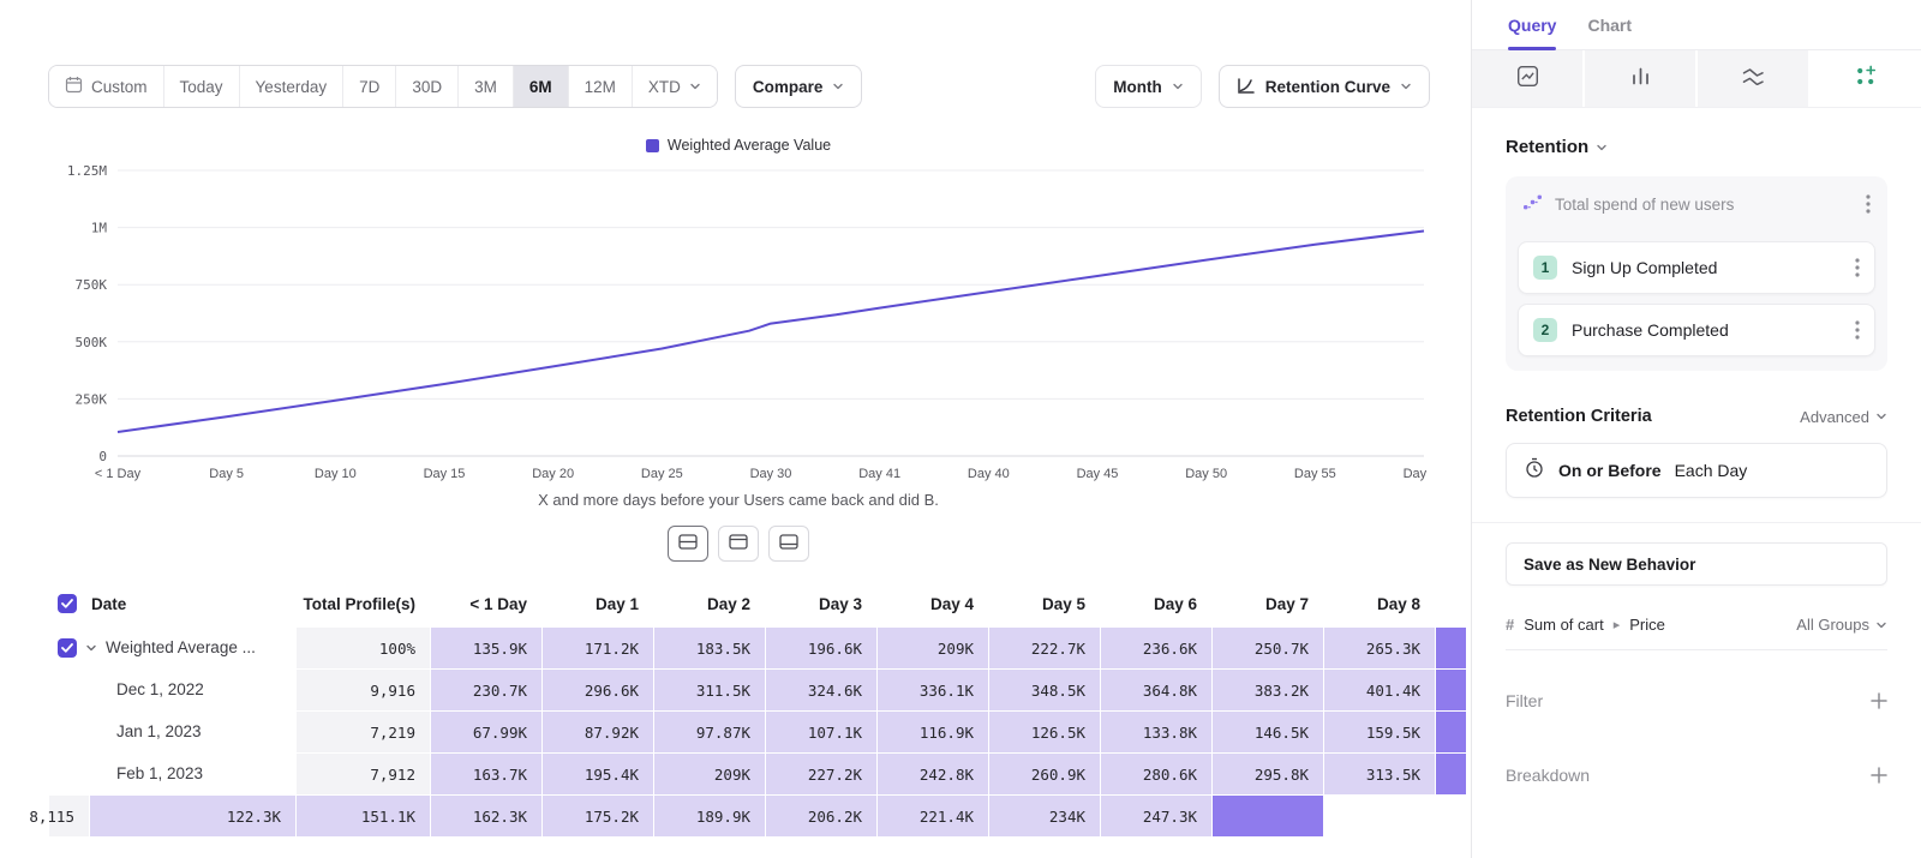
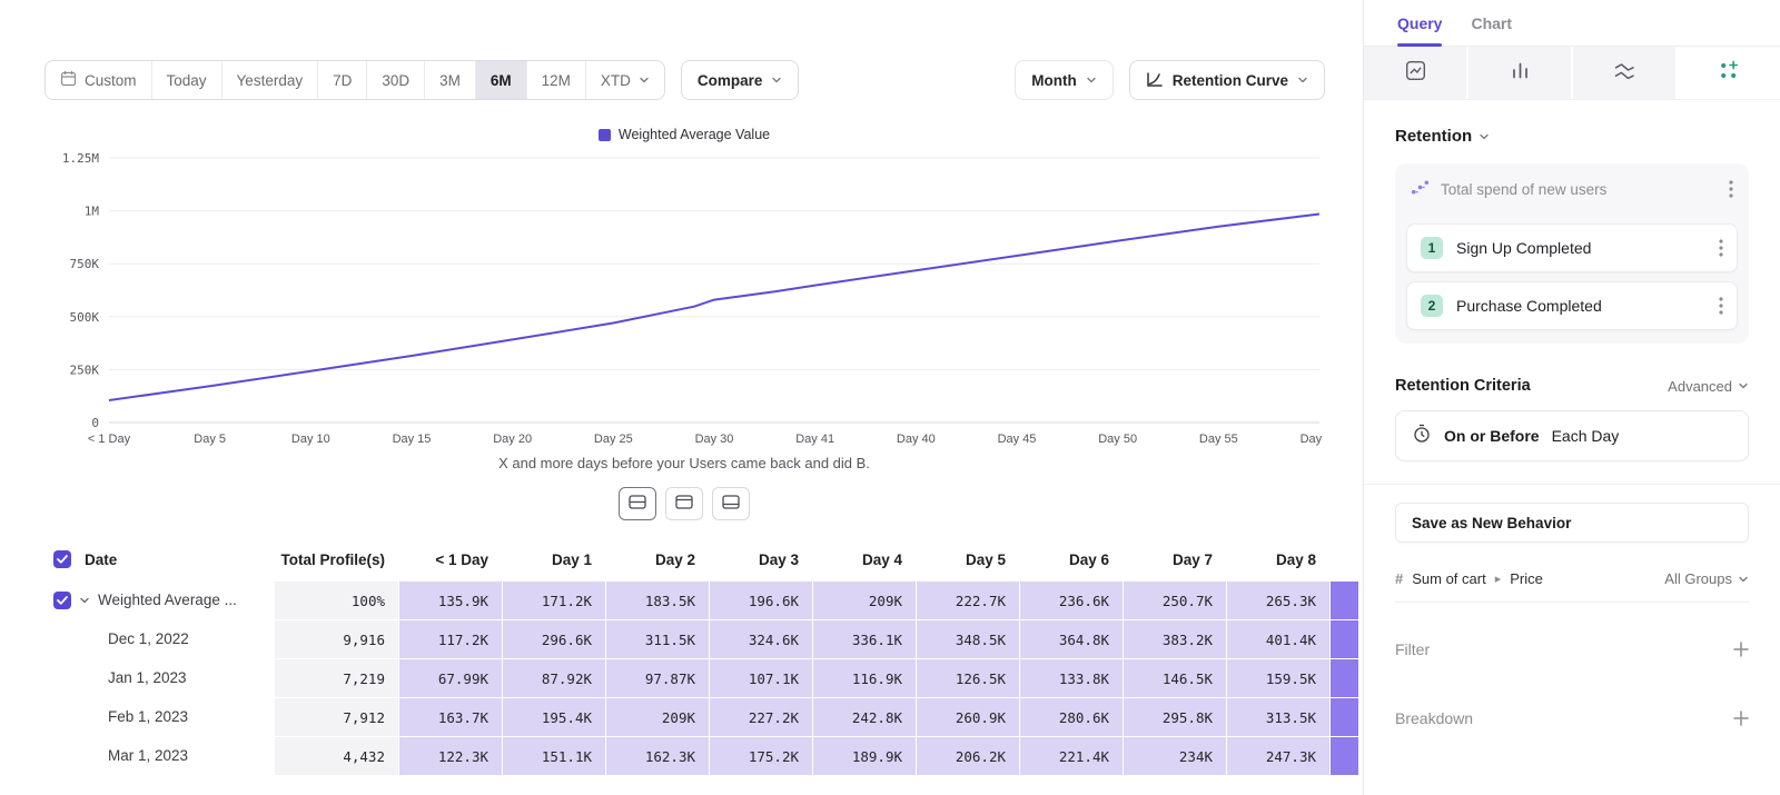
  Custom
  Today
  Yesterday
  7D
  30D
  3M
  6M
  12M
  XTD
  Compare
  Month
  Retention Curve
  Weighted Average Value
  0
  250K
  500K
  750K
  1M
  1.25M
  < 1 Day
  Day 5
  Day 10
  Day 15
  Day 20
  Day 25
  Day 30
  Day 41
  Day 40
  Day 45
  Day 50
  Day 55
  X and more days before your Users came back and did B.
  Date
  Total Profile(s)
  < 1 Day
  Day 1
  Day 2
  Day 3
  Day 4
  Day 5
  Day 6
  Day 7
  Day 8
  Weighted Average ...
  100%
  135.9K
  171.2K
  183.5K
  196.6K
  209K
  222.7K
  236.6K
  250.7K
  265.3K
  Dec 1, 2022
  9,916
- 230.7K
+ 117.2K
  296.6K
  311.5K
  324.6K
  336.1K
  348.5K
  364.8K
  383.2K
  401.4K
  Jan 1, 2023
  7,219
  67.99K
  87.92K
  97.87K
  107.1K
  116.9K
  126.5K
  133.8K
  146.5K
  159.5K
  Feb 1, 2023
  7,912
  163.7K
  195.4K
  209K
  227.2K
  242.8K
  260.9K
  280.6K
  295.8K
  313.5K
+ Mar 1, 2023
- 8,115
+ 4,432
  122.3K
  151.1K
  162.3K
  175.2K
  189.9K
  206.2K
  221.4K
  234K
  247.3K
  Query
  Chart
  Retention
  Total spend of new users
  1
  Sign Up Completed
  2
  Purchase Completed
  Retention Criteria
  Advanced
  On or Before
  Each Day
  Save as New Behavior
  #
  Sum of cart
  ▸
  Price
  All Groups
  Filter
  Breakdown
